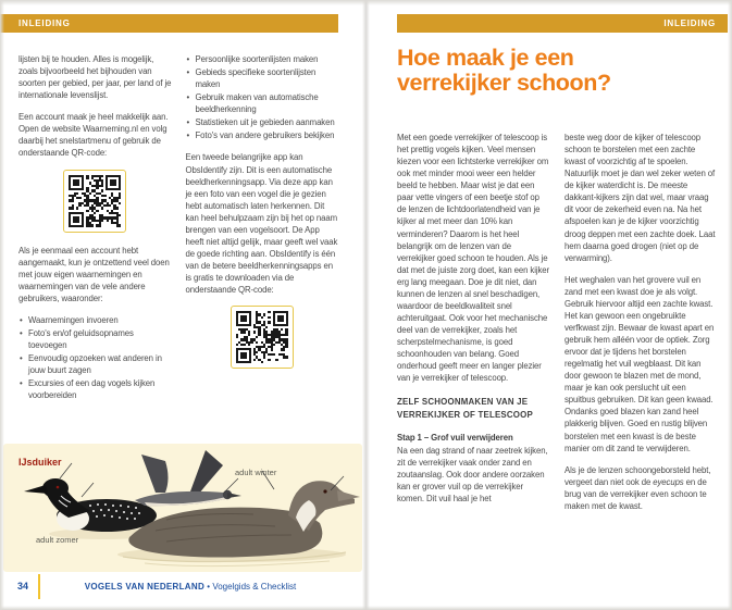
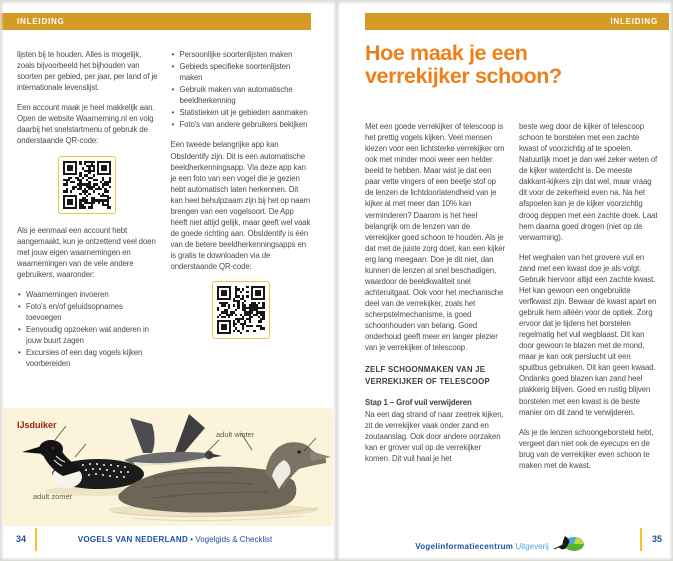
  INLEIDING
  lijsten bij te houden. Alles is mogelijk, zoals bijvoorbeeld het bijhouden van soorten per gebied, per jaar, per land of je internationale levenslijst.
  Een account maak je heel makkelijk aan. Open de website Waarneming.nl en volg daarbij het snelstartmenu of gebruik de onderstaande QR-code:
  Als je eenmaal een account hebt aangemaakt, kun je ontzettend veel doen met jouw eigen waarnemingen en waarnemingen van de vele andere gebruikers, waaronder:
  Waarnemingen invoeren
  Foto's en/of geluidsopnames toevoegen
  Eenvoudig opzoeken wat anderen in jouw buurt zagen
  Excursies of een dag vogels kijken voorbereiden
  Persoonlijke soortenlijsten maken
  Gebieds specifieke soortenlijsten maken
  Gebruik maken van automatische beeldherkenning
  Statistieken uit je gebieden aanmaken
  Foto's van andere gebruikers bekijken
  Een tweede belangrijke app kan ObsIdentify zijn. Dit is een automatische beeldherkenningsapp. Via deze app kan je een foto van een vogel die je gezien hebt automatisch laten herkennen. Dit kan heel behulpzaam zijn bij het op naam brengen van een vogelsoort. De App heeft niet altijd gelijk, maar geeft wel vaak de goede richting aan. ObsIdentify is één van de betere beeldherkenningsapps en is gratis te downloaden via de onderstaande QR-code:
  IJsduiker
  adult winter
  adult zomer
  34
  VOGELS VAN NEDERLAND • Vogelgids & Checklist
  INLEIDING
  Hoe maak je een
  verrekijker schoon?
  Met een goede verrekijker of telescoop is het prettig vogels kijken. Veel mensen kiezen voor een lichtsterke verrekijker om ook met minder mooi weer een helder beeld te hebben. Maar wist je dat een paar vette vingers of een beetje stof op de lenzen de lichtdoorlatendheid van je kijker al met meer dan 10% kan verminderen? Daarom is het heel belangrijk om de lenzen van de verrekijker goed schoon te houden. Als je dat met de juiste zorg doet, kan een kijker erg lang meegaan. Doe je dit niet, dan kunnen de lenzen al snel beschadigen, waardoor de beeldkwaliteit snel achteruitgaat. Ook voor het mechanische deel van de verrekijker, zoals het scherpstelmechanisme, is goed schoonhouden van belang. Goed onderhoud geeft meer en langer plezier van je verrekijker of telescoop.
  ZELF SCHOONMAKEN VAN JE VERREKIJKER OF TELESCOOP
  Stap 1 – Grof vuil verwijderen
  Na een dag strand of naar zeetrek kijken, zit de verrekijker vaak onder zand en zoutaanslag. Ook door andere oorzaken kan er grover vuil op de verrekijker komen. Dit vuil haal je het
  beste weg door de kijker of telescoop schoon te borstelen met een zachte kwast of voorzichtig af te spoelen. Natuurlijk moet je dan wel zeker weten of de kijker waterdicht is. De meeste dakkant-kijkers zijn dat wel, maar vraag dit voor de zekerheid even na. Na het afspoelen kan je de kijker voorzichtig droog deppen met een zachte doek. Laat hem daarna goed drogen (niet op de verwarming).
  Het weghalen van het grovere vuil en zand met een kwast doe je als volgt. Gebruik hiervoor altijd een zachte kwast. Het kan gewoon een ongebruikte verfkwast zijn. Bewaar de kwast apart en gebruik hem alléén voor de optiek. Zorg ervoor dat je tijdens het borstelen regelmatig het vuil wegblaast. Dit kan door gewoon te blazen met de mond, maar je kan ook perslucht uit een spuitbus gebruiken. Dit kan geen kwaad. Ondanks goed blazen kan zand heel plakkerig blijven. Goed en rustig blijven borstelen met een kwast is de beste manier om dit zand te verwijderen.
  Als je de lenzen schoongeborsteld hebt, vergeet dan niet ook de eyecups en de brug van de verrekijker even schoon te maken met de kwast.
+ Vogelinformatiecentrum Uitgeverij
+ 35
